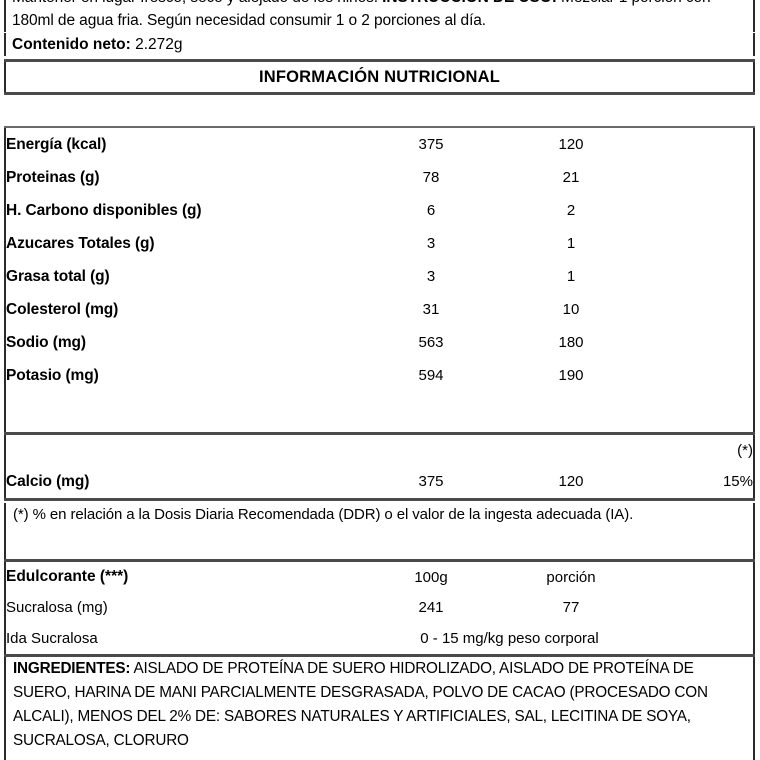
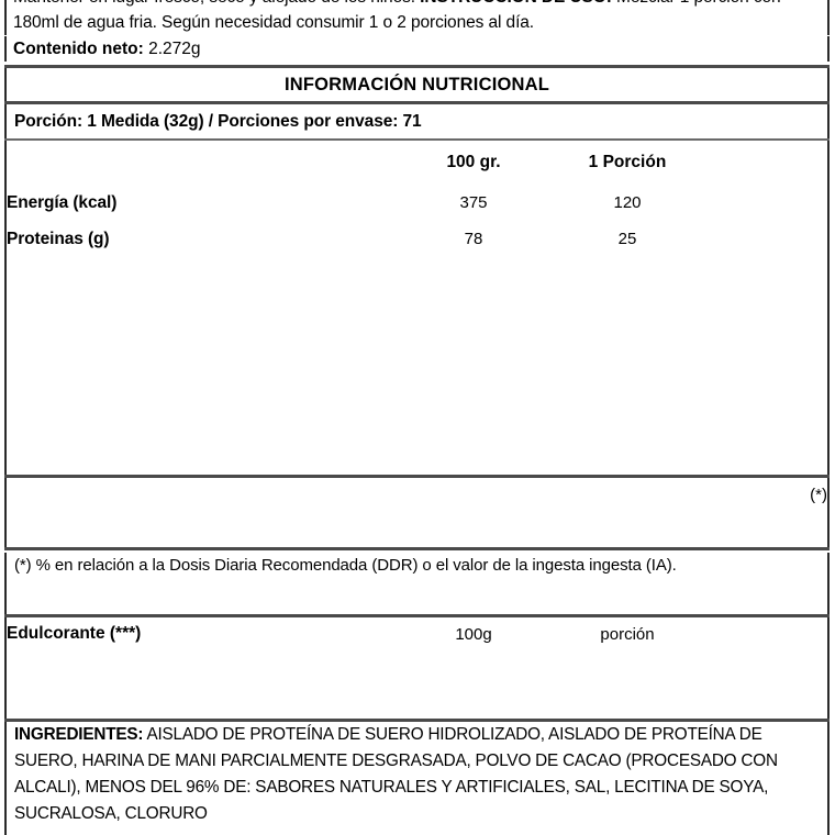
  Contenido neto: 2.272g
  INFORMACIÓN NUTRICIONAL
+ Porción: 1 Medida (32g) / Porciones por envase: 71
+ 	100 gr.	1 Porción
  Energía (kcal)	375	120
- Proteinas (g)	78	21
+ Proteinas (g)	78	25
- H. Carbono disponibles (g)	6	2
- Azucares Totales (g)	3	1
- Grasa total (g)	3	1
- Colesterol (mg)	31	10
- Sodio (mg)	563	180
- Potasio (mg)	594	190
  			(*)
- Calcio (mg)	375	120	15%
- (*) % en relación a la Dosis Diaria Recomendada (DDR) o el valor de la ingesta adecuada (IA).
+ (*) % en relación a la Dosis Diaria Recomendada (DDR) o el valor de la ingesta ingesta (IA).
  Edulcorante (***)	100g	porción
- Sucralosa (mg)	241	77
- Ida Sucralosa	0 - 15 mg/kg peso corporal
- INGREDIENTES: AISLADO DE PROTEÍNA DE SUERO HIDROLIZADO, AISLADO DE PROTEÍNA DE SUERO, HARINA DE MANI PARCIALMENTE DESGRASADA, POLVO DE CACAO (PROCESADO CON ALCALI), MENOS DEL 2% DE: SABORES NATURALES Y ARTIFICIALES, SAL, LECITINA DE SOYA, SUCRALOSA, CLORURO
+ INGREDIENTES: AISLADO DE PROTEÍNA DE SUERO HIDROLIZADO, AISLADO DE PROTEÍNA DE SUERO, HARINA DE MANI PARCIALMENTE DESGRASADA, POLVO DE CACAO (PROCESADO CON ALCALI), MENOS DEL 96% DE: SABORES NATURALES Y ARTIFICIALES, SAL, LECITINA DE SOYA, SUCRALOSA, CLORURO
